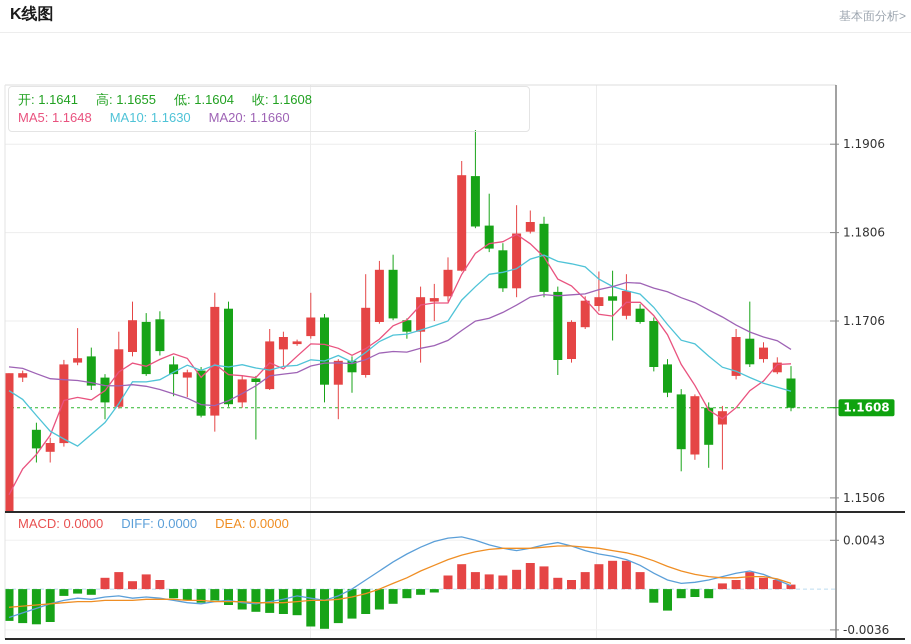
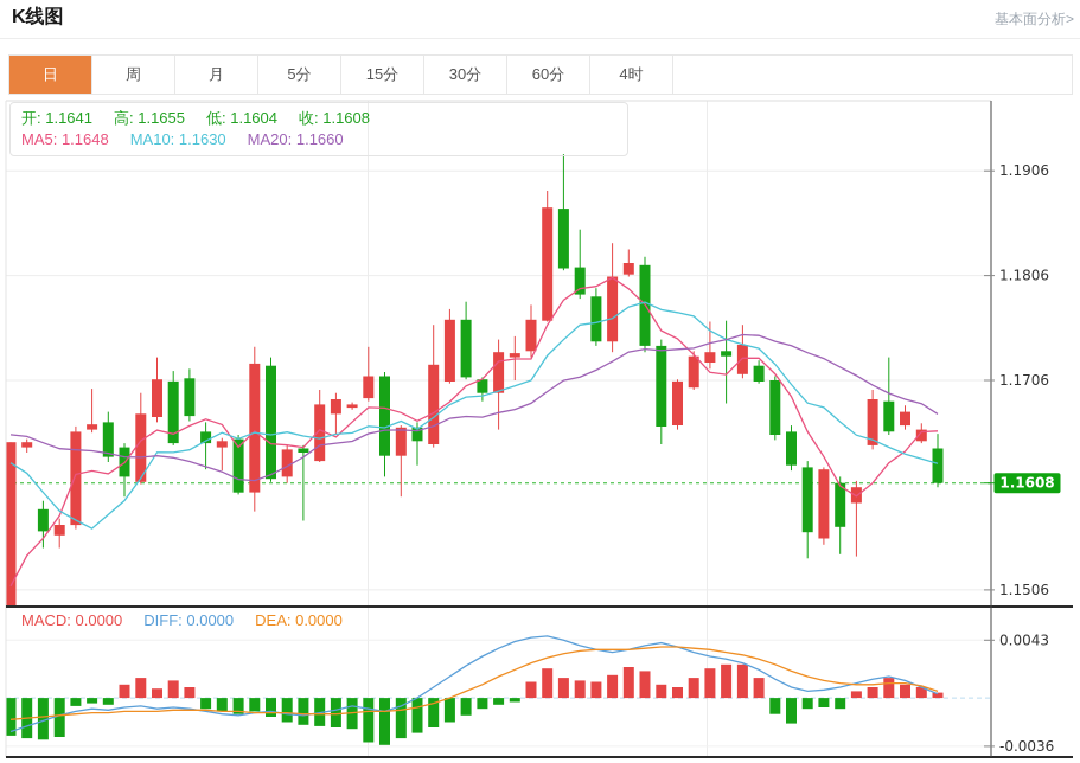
  K线图
  基本面分析>
+ 日
+ 周
+ 月
+ 5分
+ 15分
+ 30分
+ 60分
+ 4时
  1.1906
  1.1806
  1.1706
  1.1506
  1.1608
  0.0043
  -0.0036
  开: 1.1641 高: 1.1655 低: 1.1604 收: 1.1608
  MA5: 1.1648 MA10: 1.1630 MA20: 1.1660
  MACD: 0.0000 DIFF: 0.0000 DEA: 0.0000
